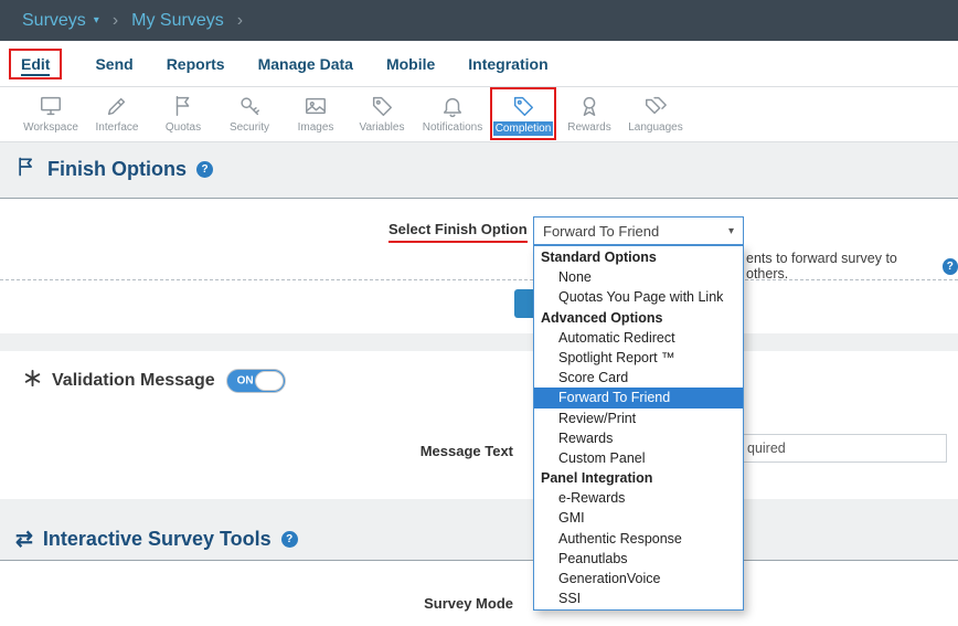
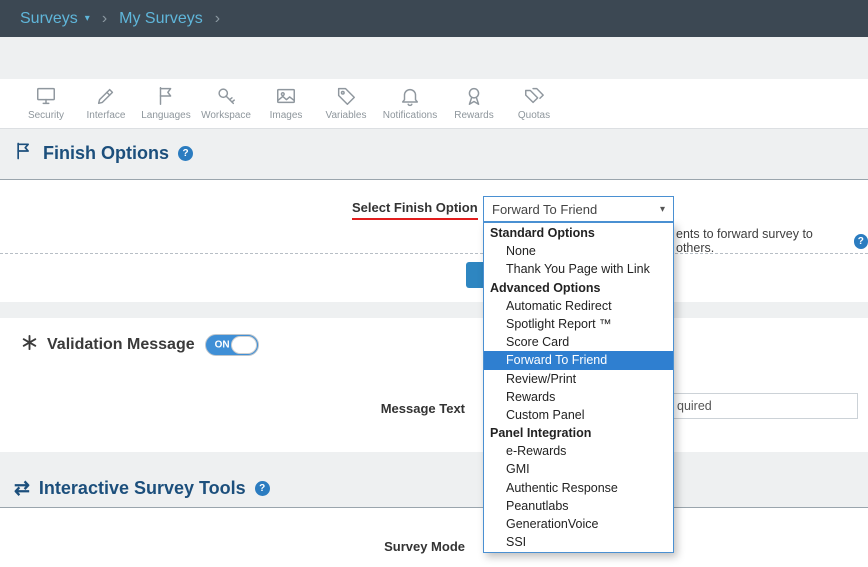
  Surveys
  ▾
  ›
  My Surveys
  ›
- Edit
- Send
- Reports
- Manage Data
- Mobile
- Integration
- Workspace
+ Security
  Interface
- Quotas
+ Languages
- Security
+ Workspace
  Images
  Variables
  Notifications
- Completion
  Rewards
- Languages
+ Quotas
  Finish Options
  ?
  Select Finish Option
  ents to forward survey to others.
  ?
  Validation Message
  ON
  Message Text
  quired
  ⇄
  Interactive Survey Tools
  ?
  Survey Mode
  Forward To Friend
  ▾
  Standard Options
  None
- Quotas You Page with Link
+ Thank You Page with Link
  Advanced Options
  Automatic Redirect
  Spotlight Report ™
  Score Card
  Forward To Friend
  Review/Print
  Rewards
  Custom Panel
  Panel Integration
  e-Rewards
  GMI
  Authentic Response
  Peanutlabs
  GenerationVoice
  SSI
